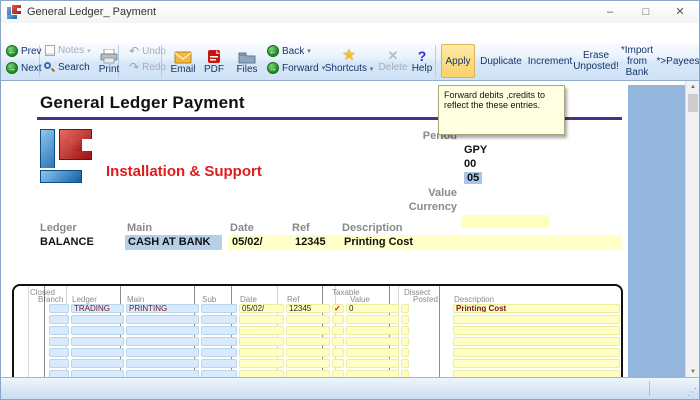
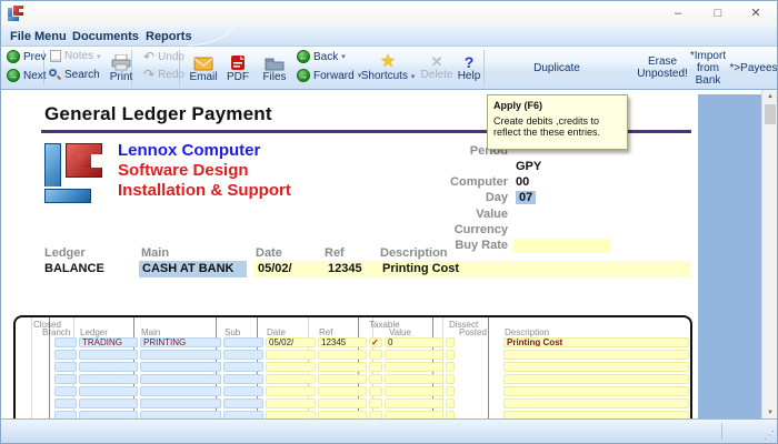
- General Ledger_ Payment
  –
  □
  ✕
+ File Menu
+ Documents
+ Reports
  ←
  Prev
  →
  Next
  Notes
  Search
  Print
  ↶
  Undo
  ↷
  Redo
  Email
  PDF
  Files
  ←
  Back
  →
  Forward
  ★
  Shortcuts
  ✕
  Delete
  ?
  Help
- Apply
  Duplicate
- Increment
  Erase Unposted
  *Import from Bank
  *>Payees
  General Ledger Payment
+ Lennox Computer
+ Software Design
  Installation & Support
  Period
  GPY
+ Computer
  00
+ Day
- 05
+ 07
  Value
  Currency
+ Buy Rate
  Ledger
  Main
  Date
  Ref
  Description
  BALANCE
  CASH AT BANK
  05/02/
  12345
  Printing Cost
  Closed
  Branch
  Ledger
  Main
  Sub
  Date
  Ref
  Taxable
  Value
  Dissect
  Posted
  Description
  TRADING
  PRINTING
  05/02/
  12345
  ✓
  0
  Printing Cost
  ⋰
+ Apply (F6)
- Forward debits ,credits to reflect the these entries.
+ Create debits ,credits to reflect the these entries.
